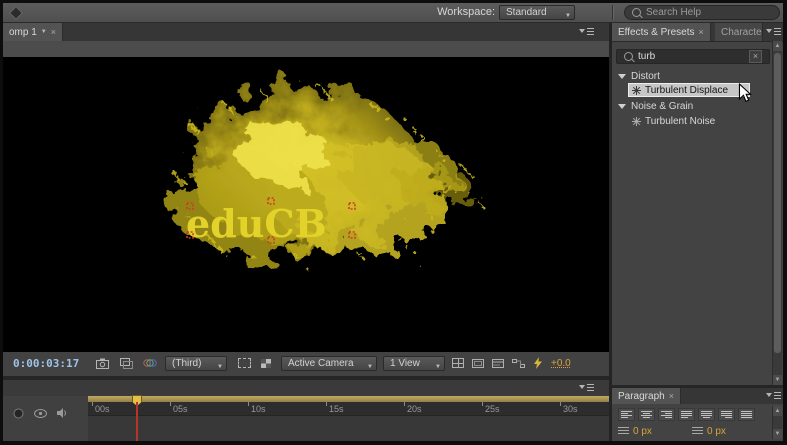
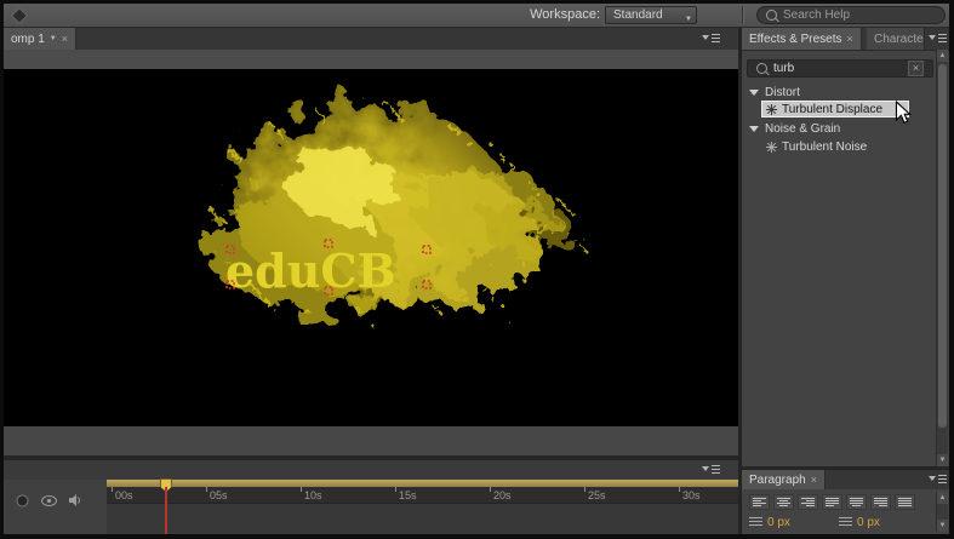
  Workspace:
  Standard
  Search Help
  omp 1
  ×
  eduCB
- 0:00:03:17
- (Third)
- Active Camera
- 1 View
- +0.0
  00s
  05s
  10s
  15s
  20s
  25s
  30s
  Effects & Presets
  ×
  Characte
  turb
  ×
  Distort
  Turbulent Displace
  Noise & Grain
  Turbulent Noise
  Paragraph
  ×
  0 px
  0 px
